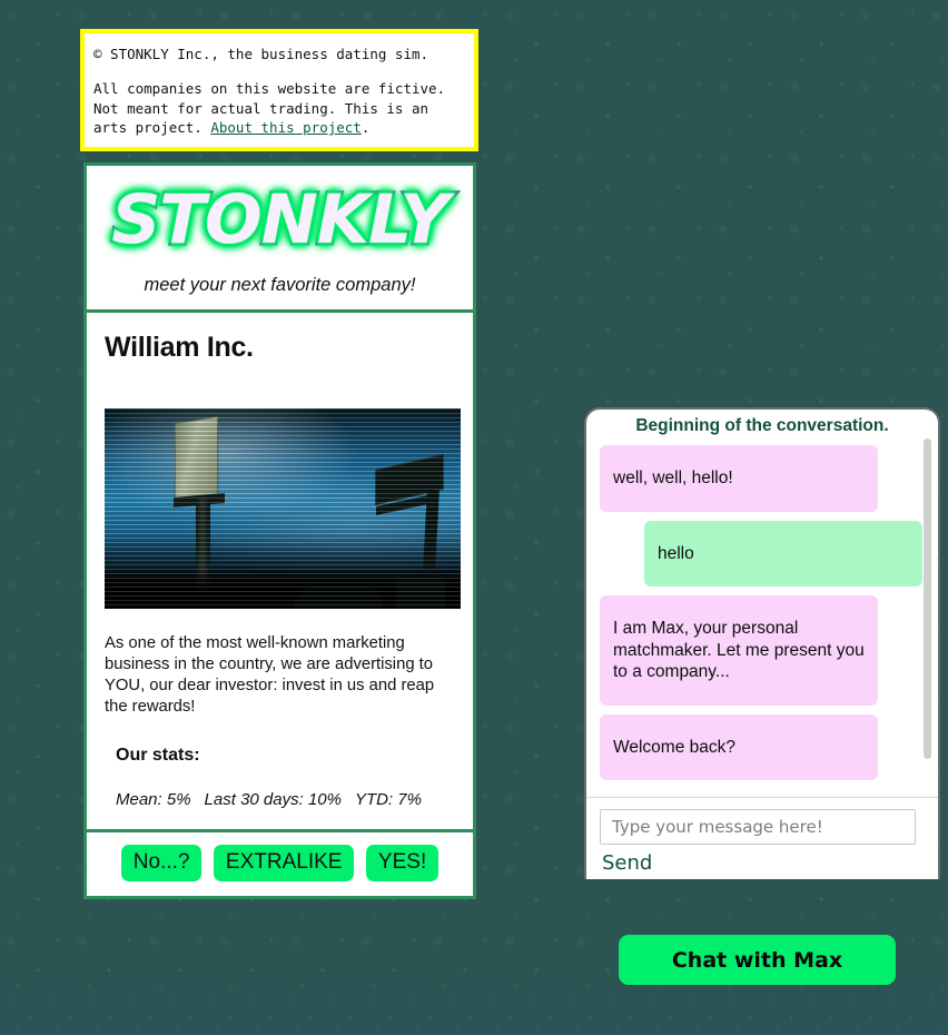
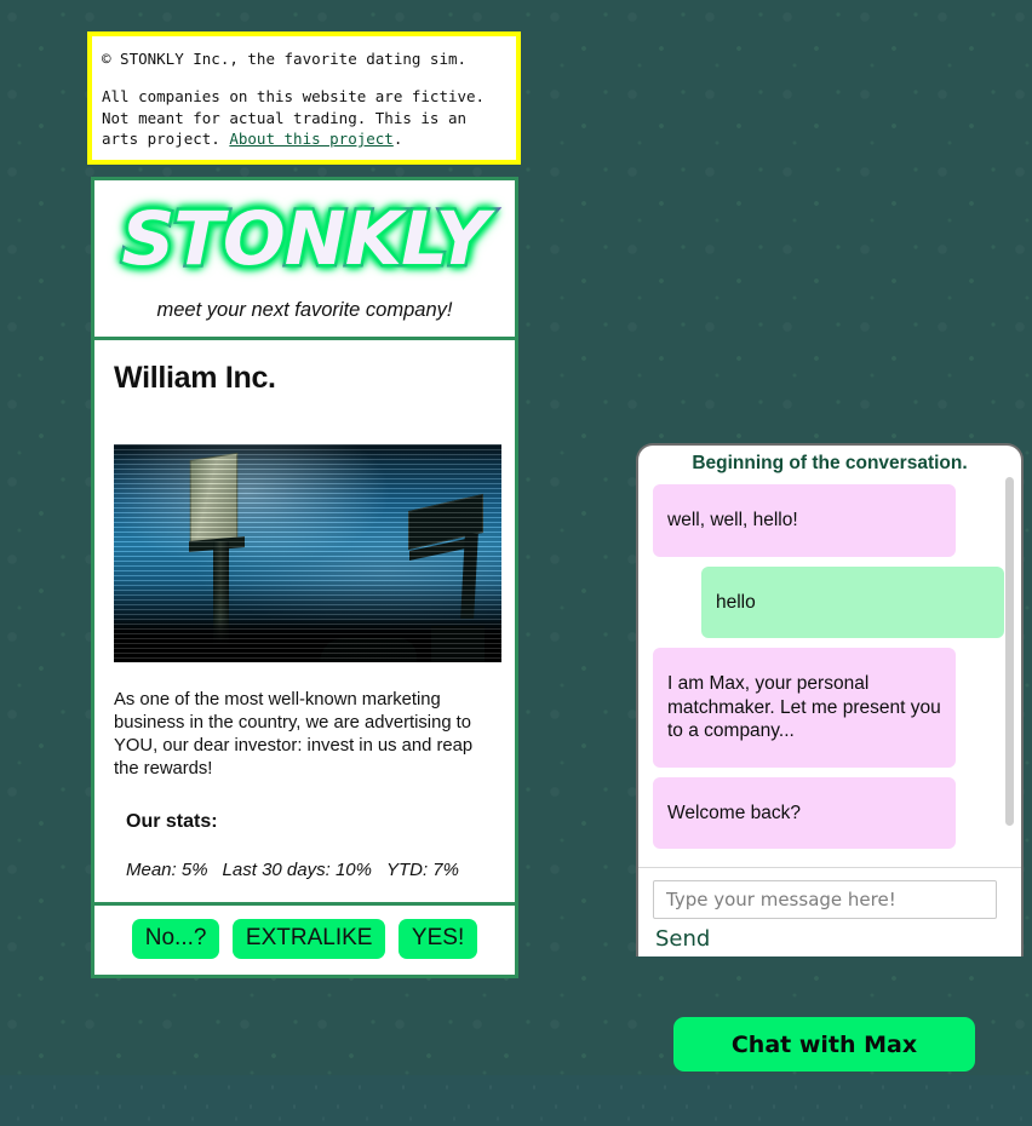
- © STONKLY Inc., the business dating sim.
+ © STONKLY Inc., the favorite dating sim.
  All companies on this website are fictive. Not meant for actual trading. This is an arts project. About this project.
  STONKLY
  meet your next favorite company!
  William Inc.
  As one of the most well-known marketing business in the country, we are advertising to YOU, our dear investor: invest in us and reap the rewards!
  Our stats:
  Mean: 5% Last 30 days: 10% YTD: 7%
  No...? EXTRALIKE YES!
  Beginning of the conversation.
  well, well, hello!
  hello
  I am Max, your personal matchmaker. Let me present you to a company...
  Welcome back?
  Type your message here! Send
  Chat with Max
